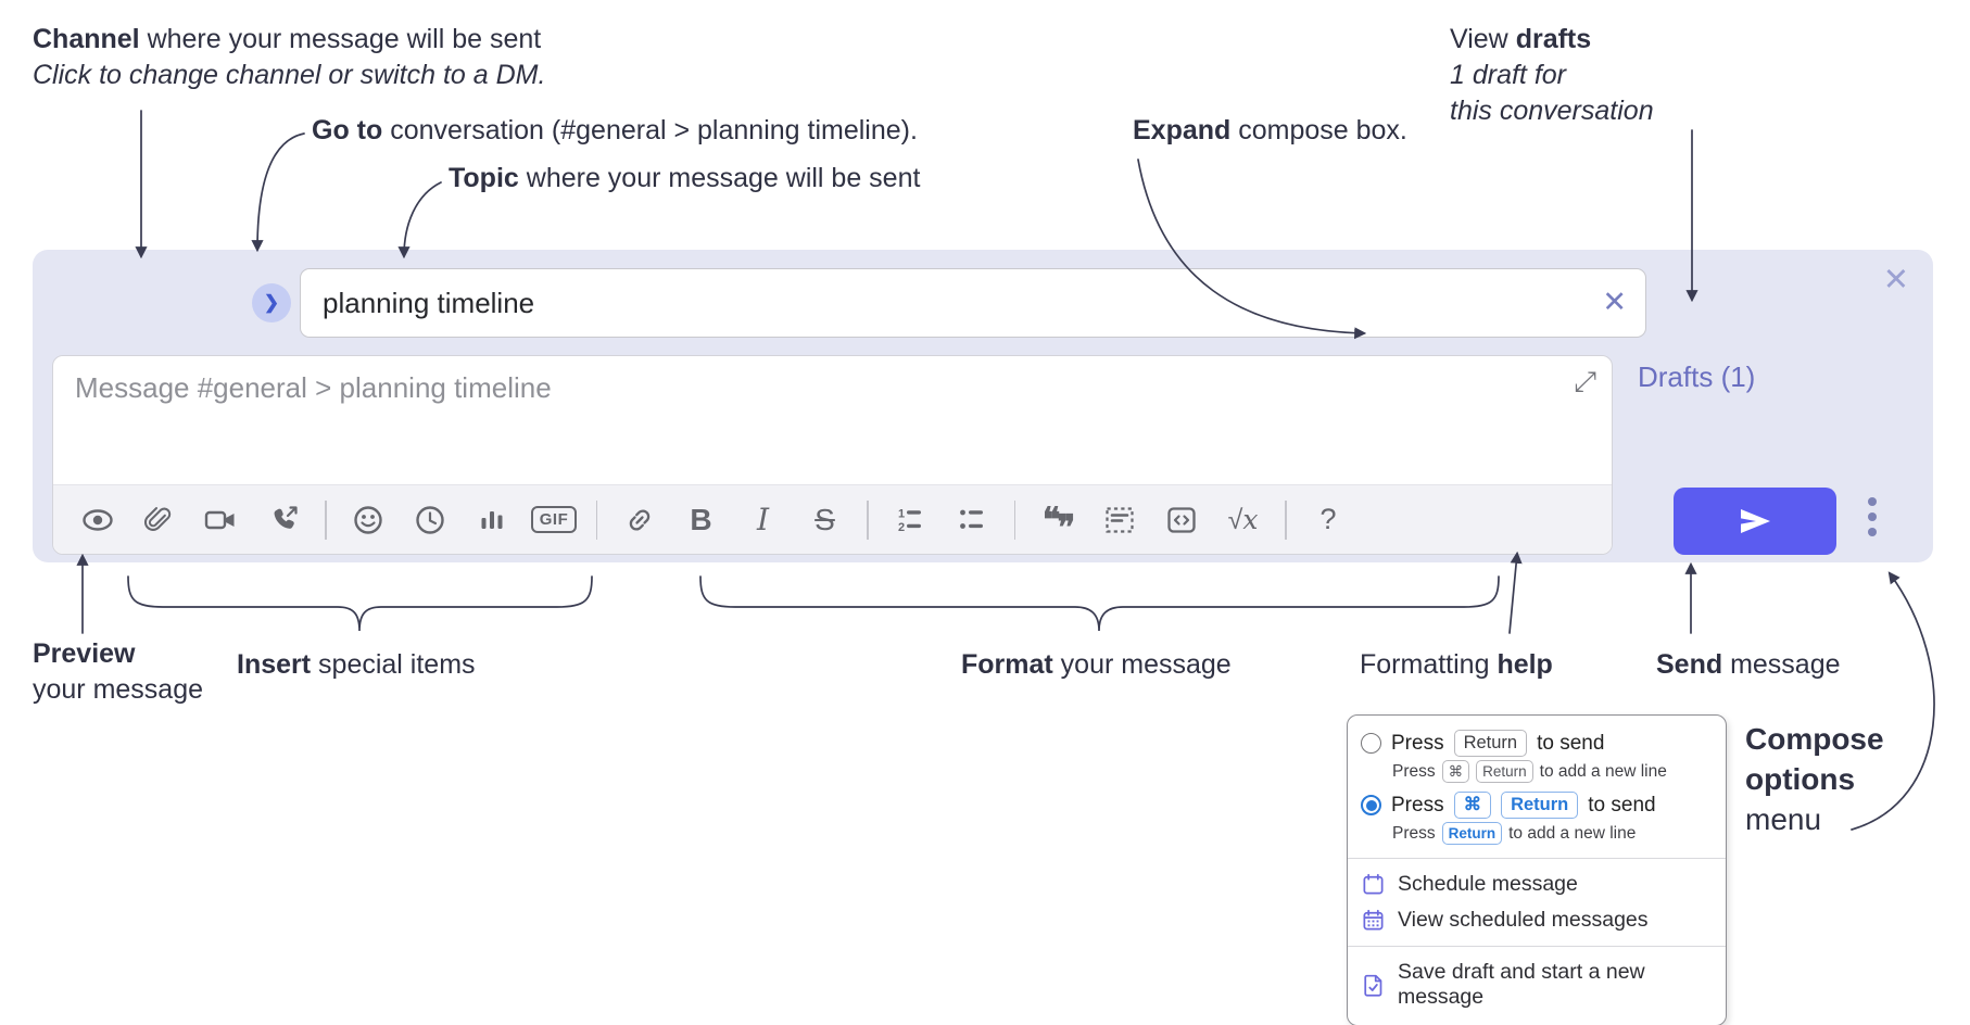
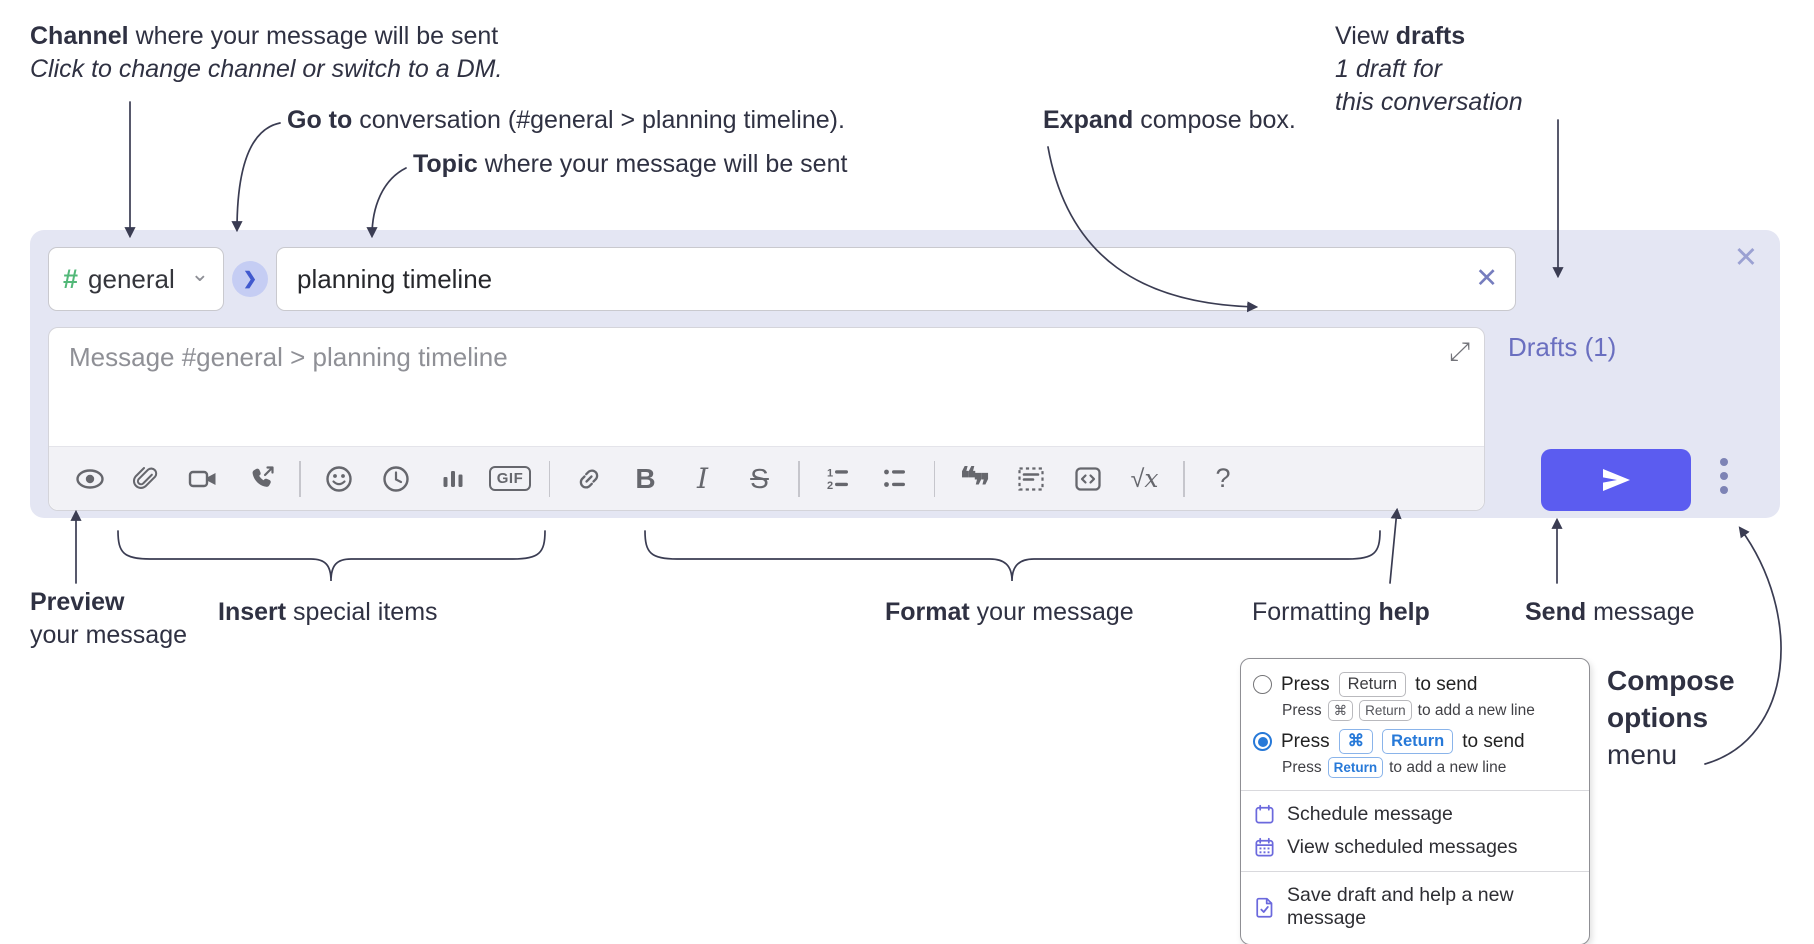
  Channel where your message will be sent
  Click to change channel or switch to a DM.
  Go to conversation (#general > planning timeline).
  Topic where your message will be sent
  Expand compose box.
  View drafts
  1 draft for
  this conversation
  Preview
  your message
  Insert special items
  Format your message
  Formatting help
  Send message
  Compose
  options
  menu
+ #
+ general
+ ⌄
  ❯
  planning timeline
  ✕
  ✕
  Message #general > planning timeline
  ⤢
  GIF
  B
  I
  S
  1
  2
  ❝
  ❞
  √x
  ?
  Drafts (1)
  Press
  Return
  to send
  Press
  ⌘
  Return
  to add a new line
  Press
  ⌘
  Return
  to send
  Press
  Return
  to add a new line
  Schedule message
  View scheduled messages
- Save draft and start a new message
+ Save draft and help a new message
